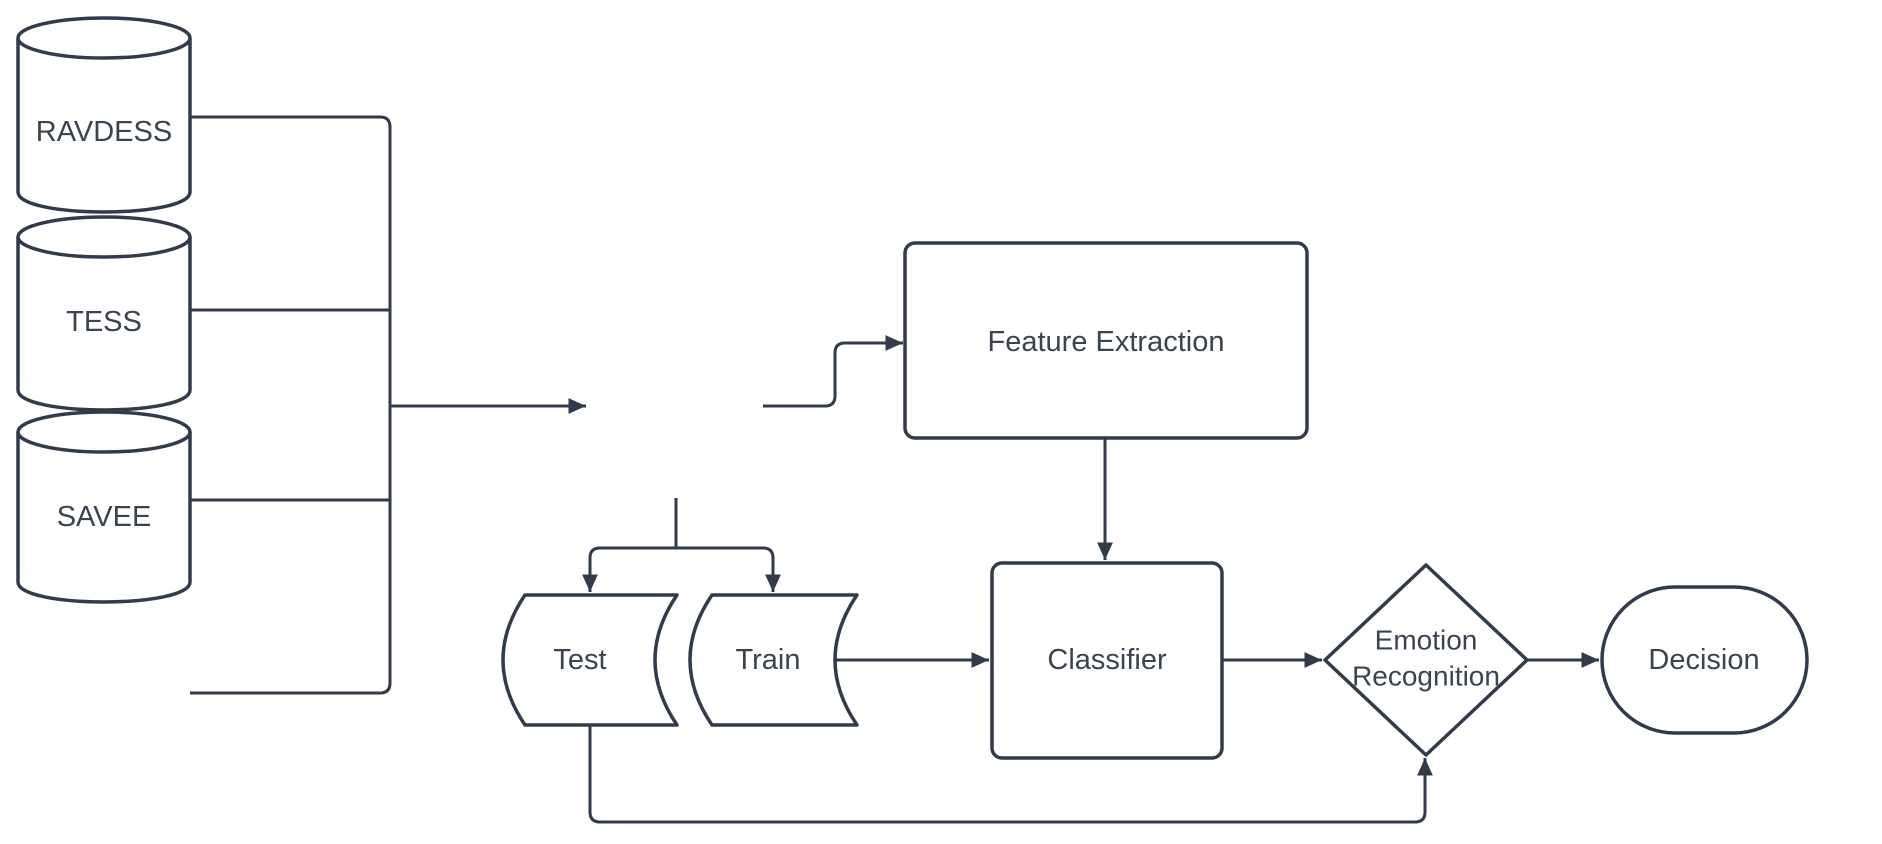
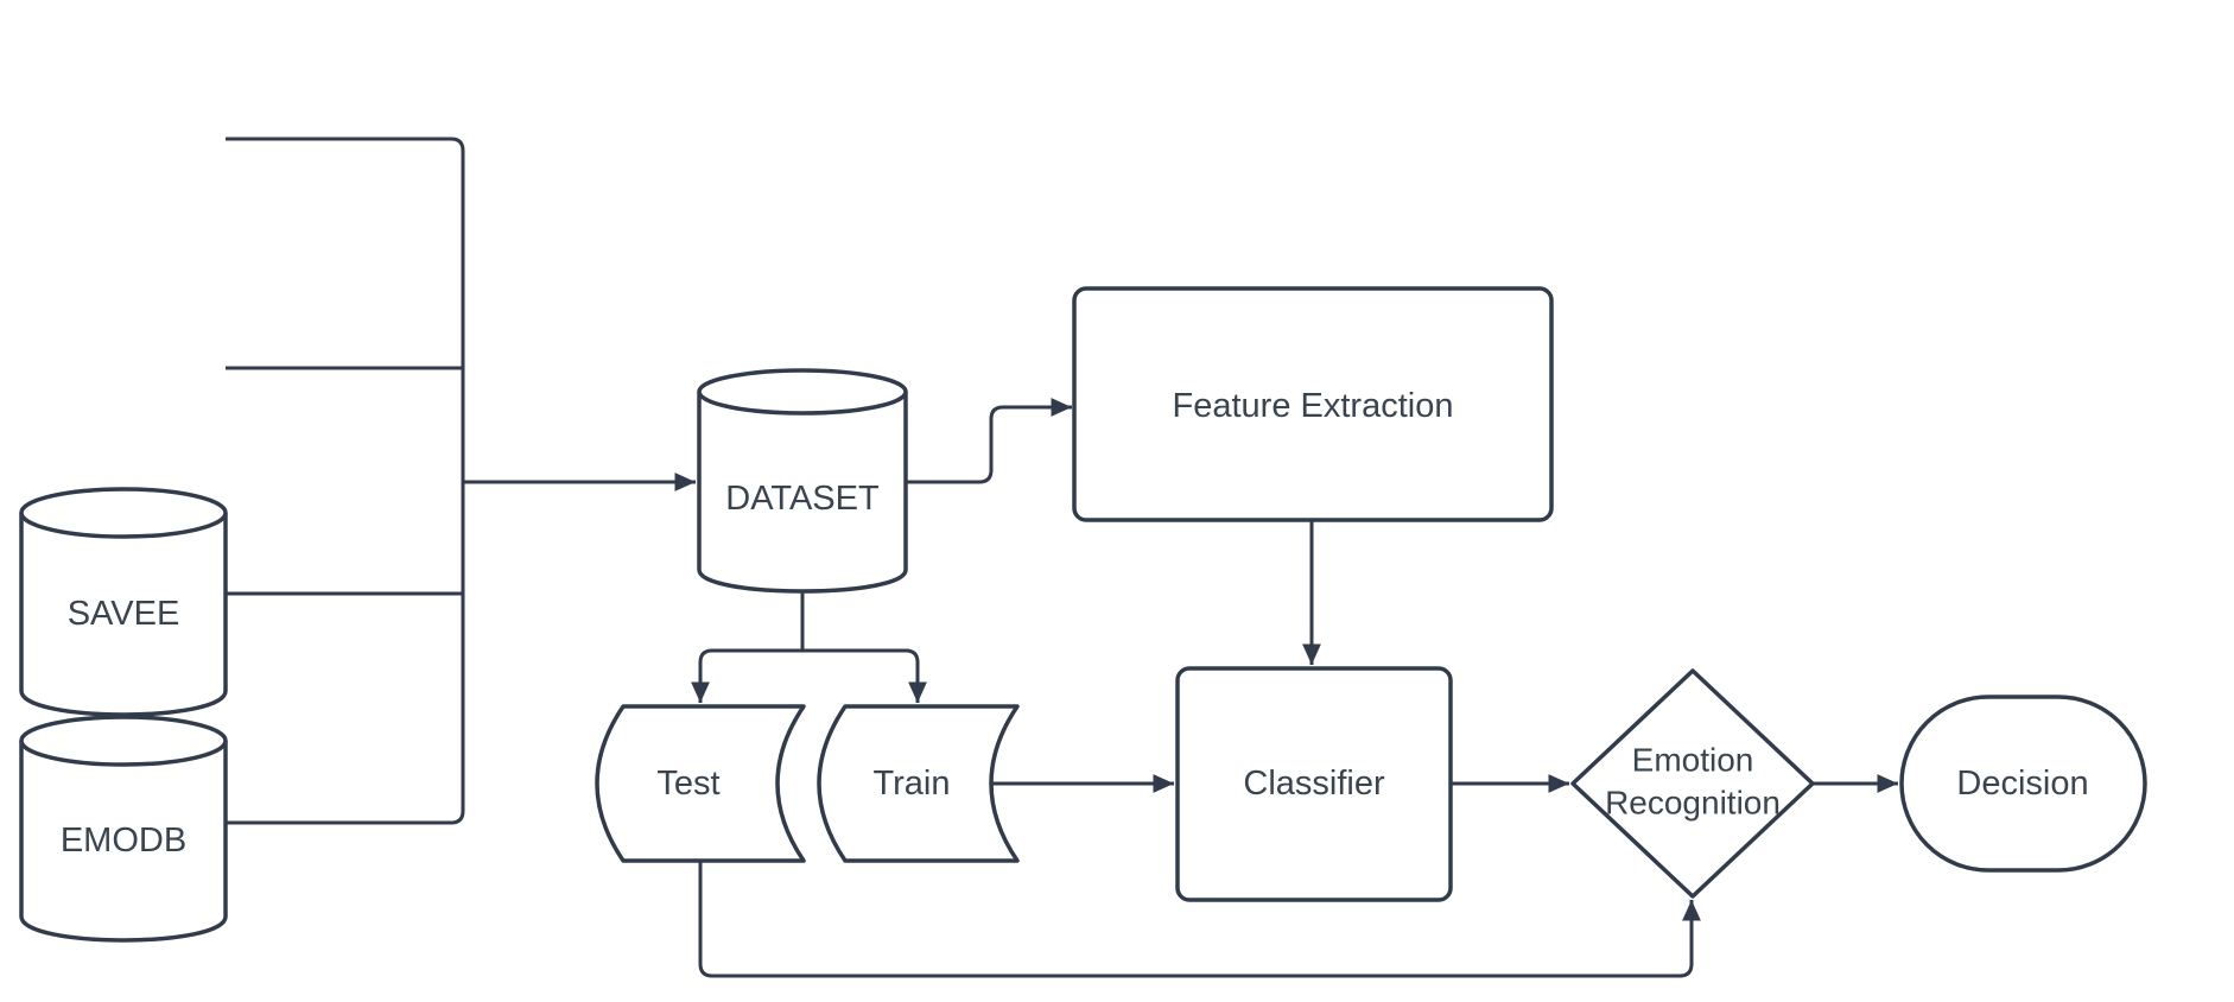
- RAVDESS
- TESS
  SAVEE
+ EMODB
+ DATASET
  Feature Extraction
  Test
  Train
  Classifier
  Emotion
  Recognition
  Decision
